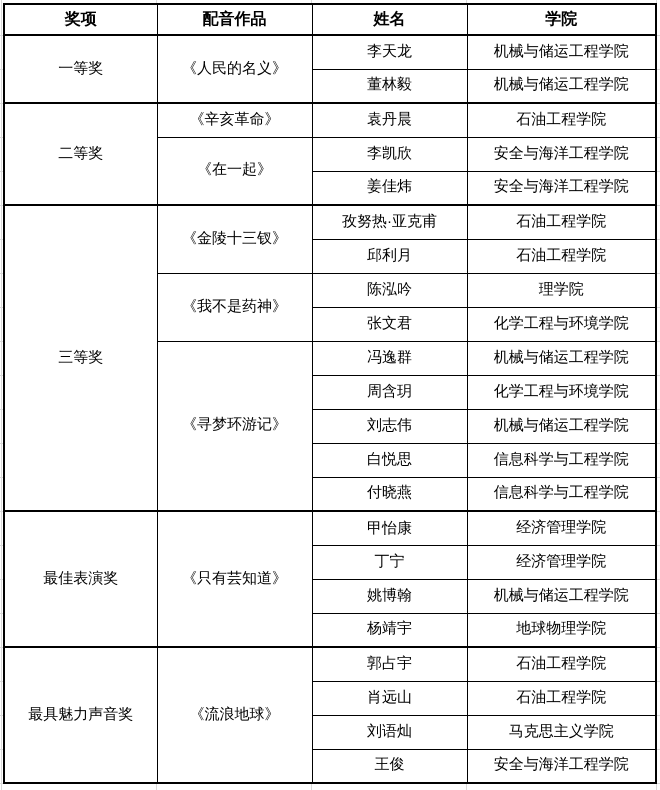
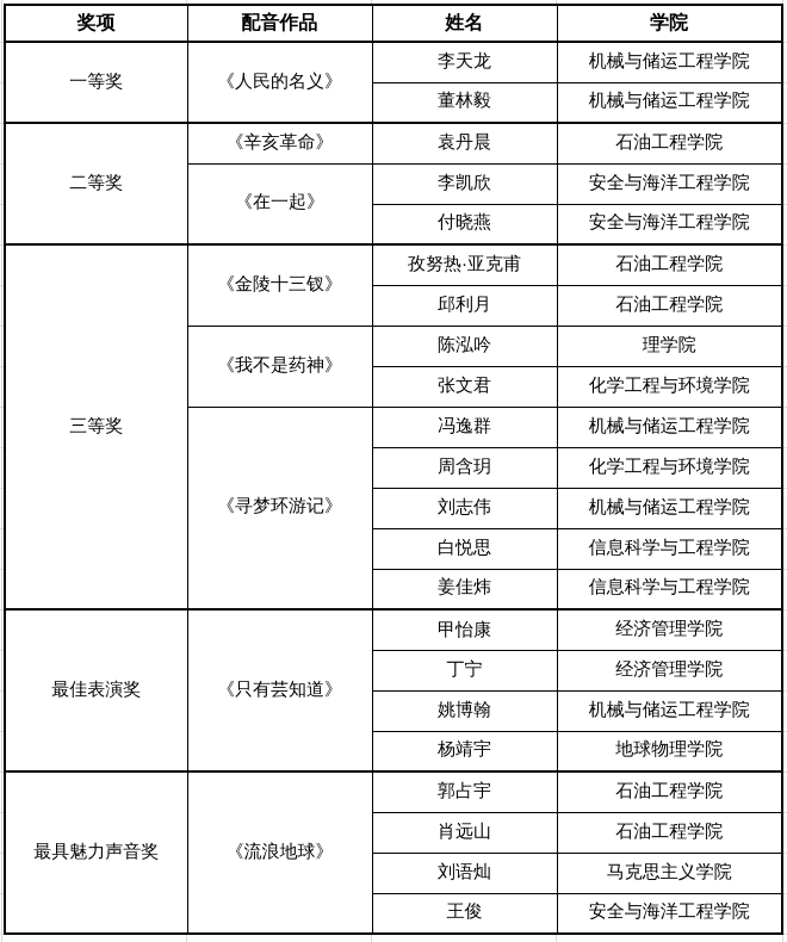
  奖项	配音作品	姓名	学院
  一等奖	《人民的名义》	李天龙	机械与储运工程学院
  董林毅	机械与储运工程学院
  二等奖	《辛亥革命》	袁丹晨	石油工程学院
  《在一起》	李凯欣	安全与海洋工程学院
- 姜佳炜	安全与海洋工程学院
+ 付晓燕	安全与海洋工程学院
  三等奖	《金陵十三钗》	孜努热·亚克甫	石油工程学院
  邱利月	石油工程学院
  《我不是药神》	陈泓吟	理学院
  张文君	化学工程与环境学院
  《寻梦环游记》	冯逸群	机械与储运工程学院
  周含玥	化学工程与环境学院
  刘志伟	机械与储运工程学院
  白悦思	信息科学与工程学院
- 付晓燕	信息科学与工程学院
+ 姜佳炜	信息科学与工程学院
  最佳表演奖	《只有芸知道》	甲怡康	经济管理学院
  丁宁	经济管理学院
  姚博翰	机械与储运工程学院
  杨靖宇	地球物理学院
  最具魅力声音奖	《流浪地球》	郭占宇	石油工程学院
  肖远山	石油工程学院
  刘语灿	马克思主义学院
  王俊	安全与海洋工程学院
